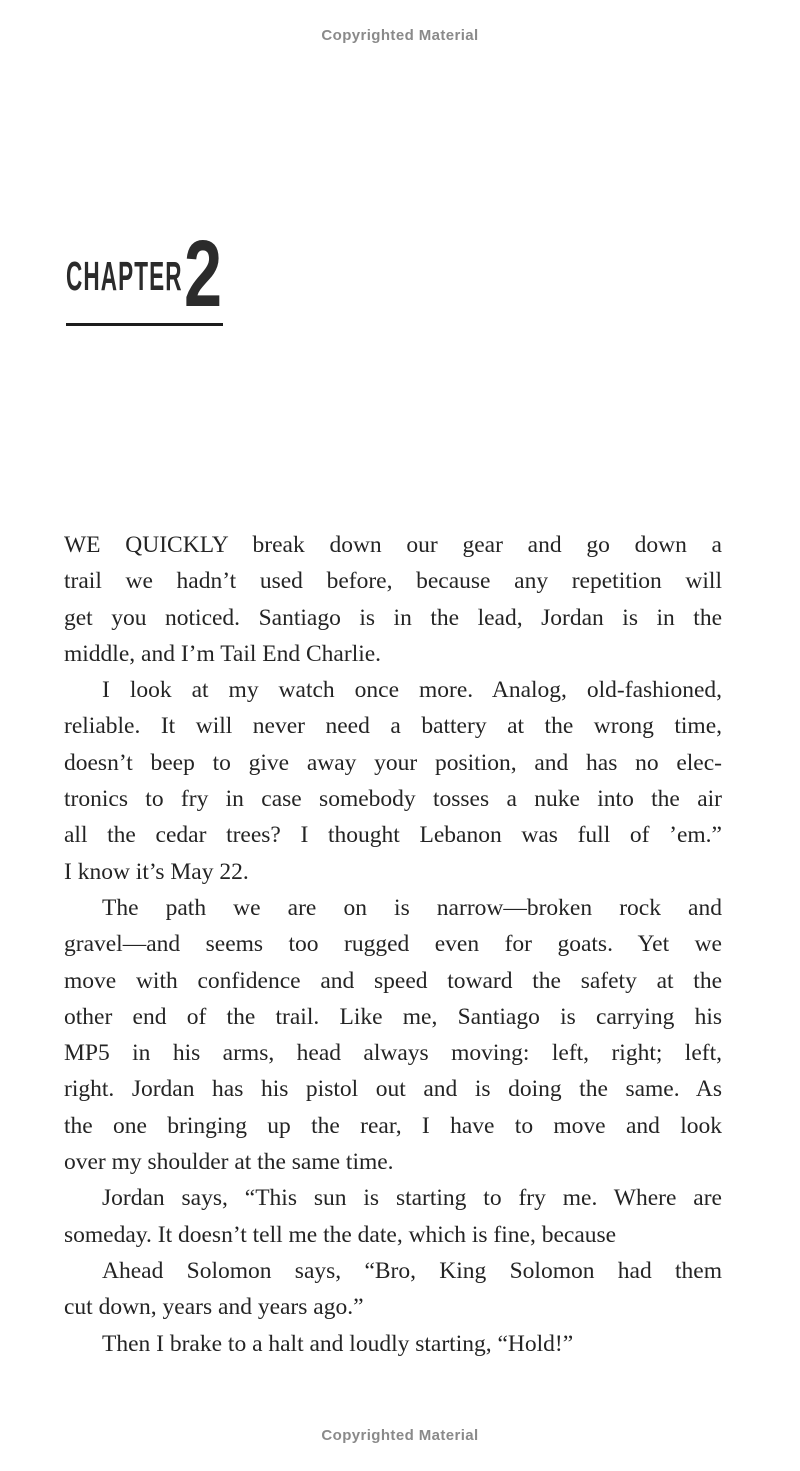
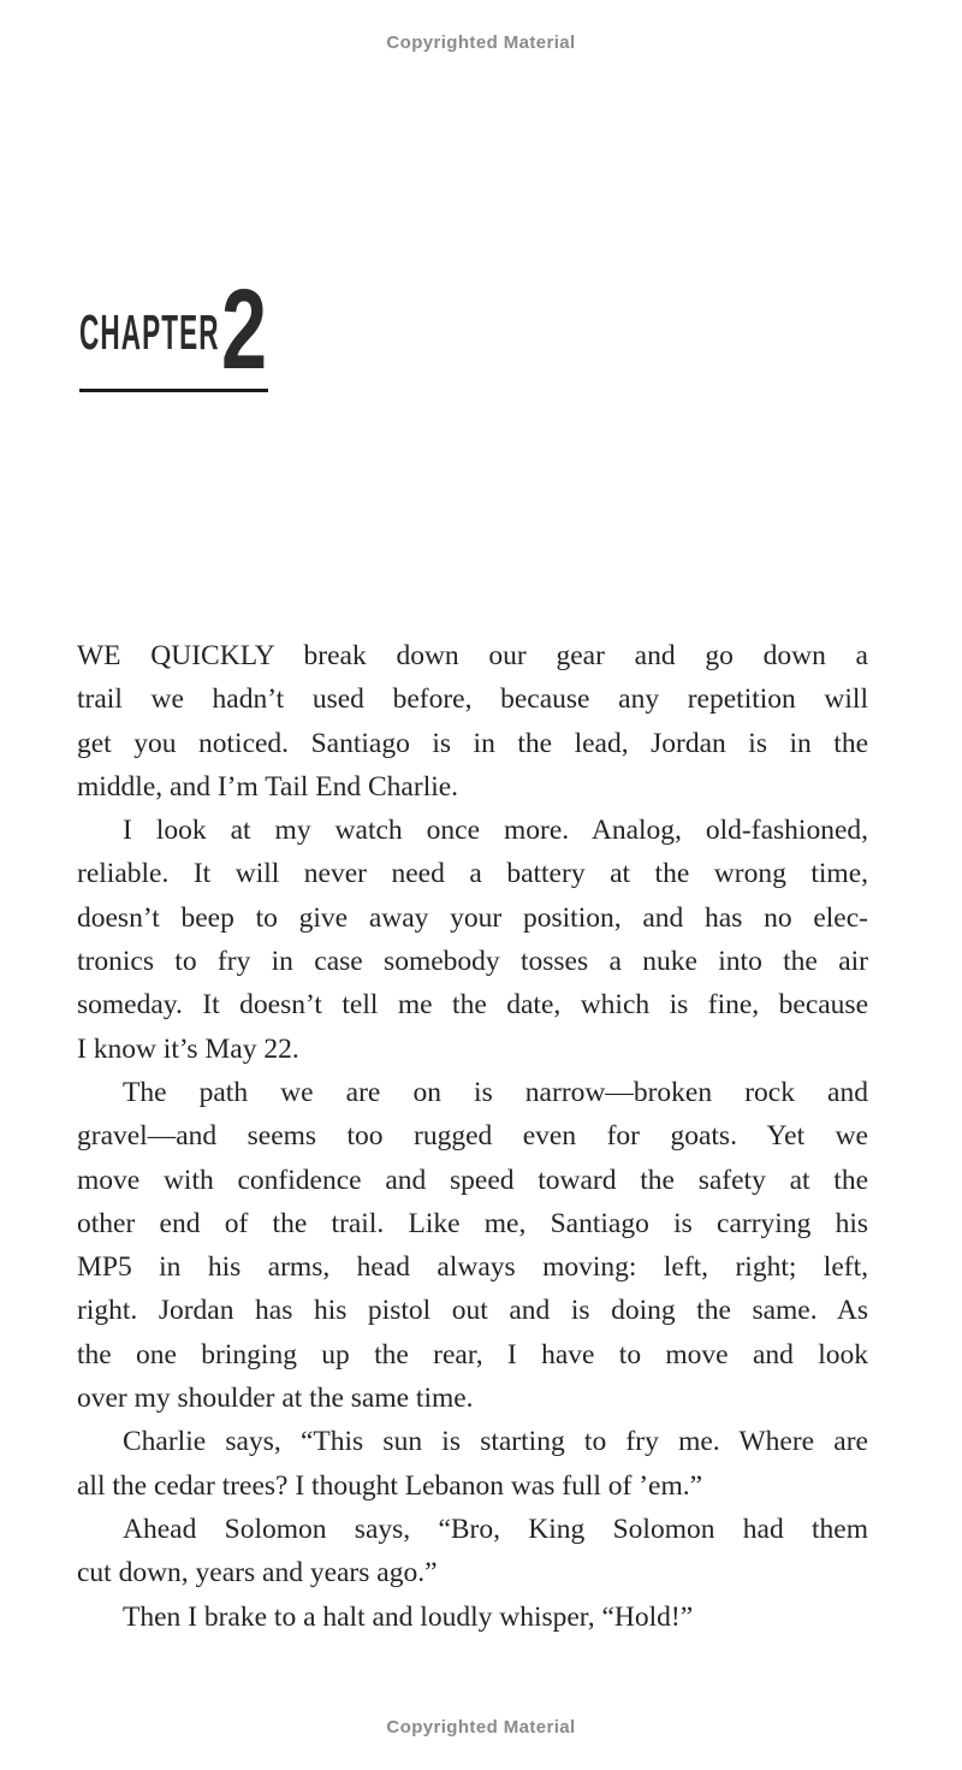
  Copyrighted Material
  CHAPTER
  2
  WE QUICKLY break down our gear and go down a
  trail we hadn’t used before, because any repetition will
  get you noticed. Santiago is in the lead, Jordan is in the
  middle, and I’m Tail End Charlie.
  I look at my watch once more. Analog, old-fashioned,
  reliable. It will never need a battery at the wrong time,
  doesn’t beep to give away your position, and has no elec-
  tronics to fry in case somebody tosses a nuke into the air
- all the cedar trees? I thought Lebanon was full of ’em.”
+ someday. It doesn’t tell me the date, which is fine, because
  I know it’s May 22.
  The path we are on is narrow—broken rock and
  gravel—and seems too rugged even for goats. Yet we
  move with confidence and speed toward the safety at the
  other end of the trail. Like me, Santiago is carrying his
  MP5 in his arms, head always moving: left, right; left,
  right. Jordan has his pistol out and is doing the same. As
  the one bringing up the rear, I have to move and look
  over my shoulder at the same time.
- Jordan says, “This sun is starting to fry me. Where are
+ Charlie says, “This sun is starting to fry me. Where are
- someday. It doesn’t tell me the date, which is fine, because
+ all the cedar trees? I thought Lebanon was full of ’em.”
  Ahead Solomon says, “Bro, King Solomon had them
  cut down, years and years ago.”
- Then I brake to a halt and loudly starting, “Hold!”
+ Then I brake to a halt and loudly whisper, “Hold!”
  Copyrighted Material
